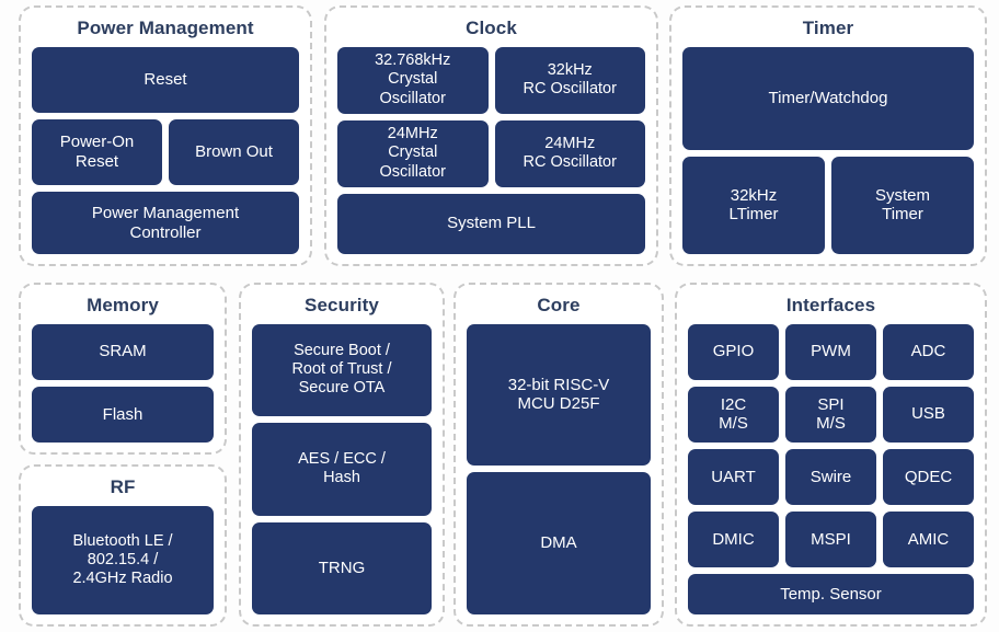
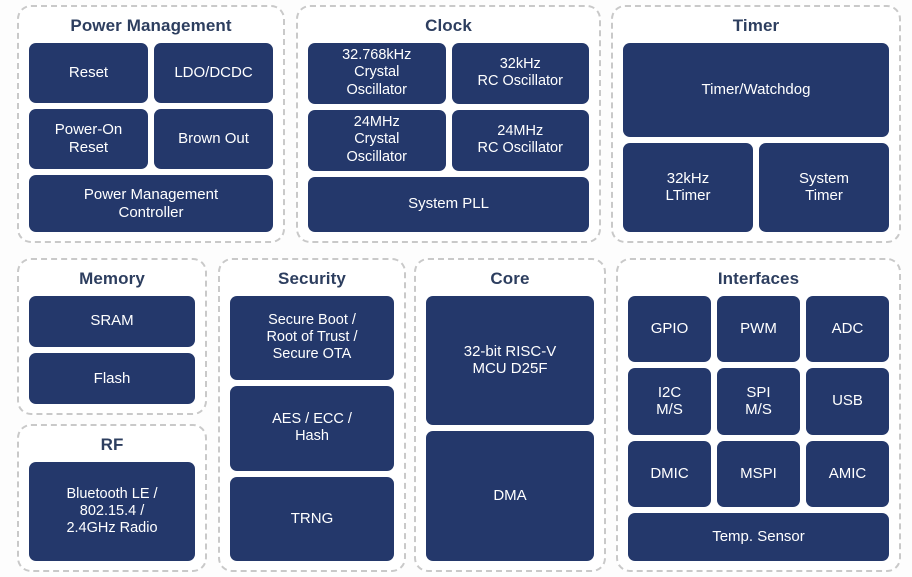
  Power Management
  Reset
+ LDO/DCDC
  Power-On
  Reset
  Brown Out
  Power Management
  Controller
  Clock
  32.768kHz
  Crystal
  Oscillator
  32kHz
  RC Oscillator
  24MHz
  Crystal
  Oscillator
  24MHz
  RC Oscillator
  System PLL
  Timer
  Timer/Watchdog
  32kHz
  LTimer
  System
  Timer
  Memory
  SRAM
  Flash
  RF
  Bluetooth LE /
  802.15.4 /
  2.4GHz Radio
  Security
  Secure Boot /
  Root of Trust /
  Secure OTA
  AES / ECC /
  Hash
  TRNG
  Core
  32-bit RISC-V
  MCU D25F
  DMA
  Interfaces
  GPIO
  PWM
  ADC
  I2C
  M/S
  SPI
  M/S
  USB
- UART
- Swire
- QDEC
  DMIC
  MSPI
  AMIC
  Temp. Sensor
